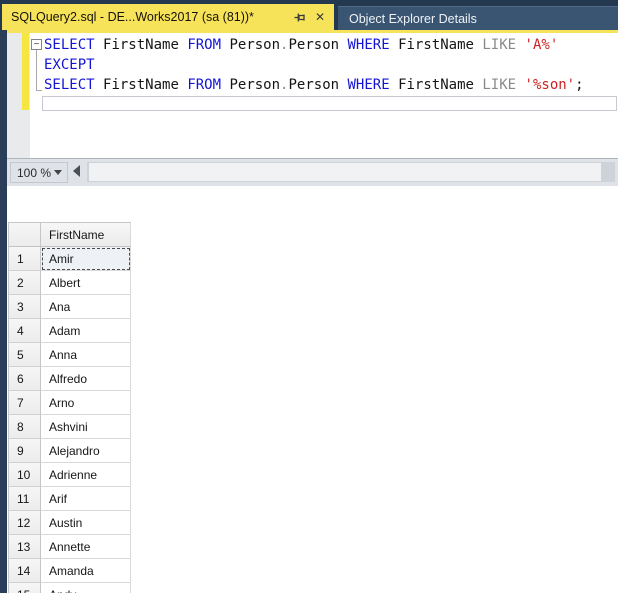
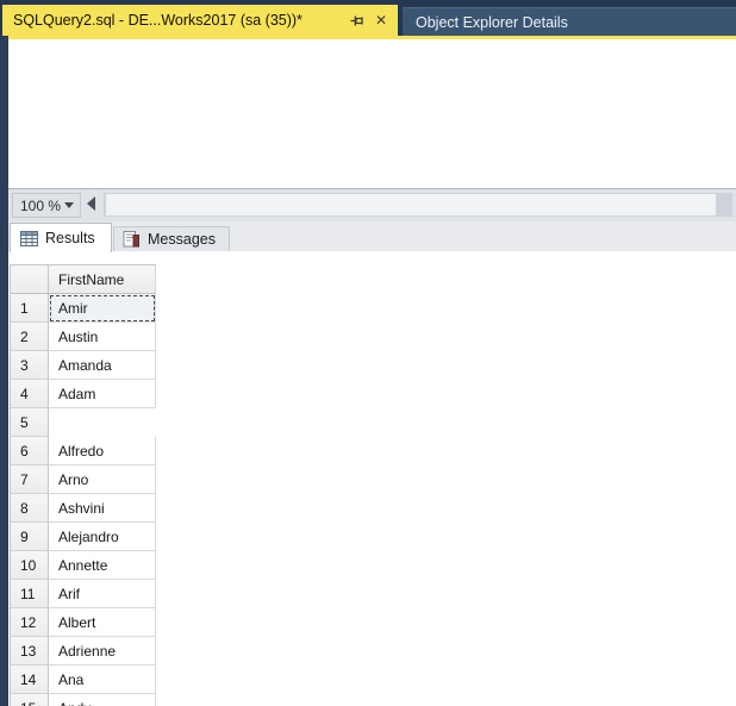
- SQLQuery2.sql - DE...Works2017 (sa (81))*
+ SQLQuery2.sql - DE...Works2017 (sa (35))*
  ✕
  Object Explorer Details
- −
- SELECT FirstName FROM Person.Person WHERE FirstName LIKE 'A%'
- EXCEPT
- SELECT FirstName FROM Person.Person WHERE FirstName LIKE '%son';
  100 %
+ Results
+ Messages
  FirstName
  1
  Amir
  2
- Albert
+ Austin
  3
- Ana
+ Amanda
  4
  Adam
  5
- Anna
  6
  Alfredo
  7
  Arno
  8
  Ashvini
  9
  Alejandro
  10
- Adrienne
+ Annette
  11
  Arif
  12
- Austin
+ Albert
  13
- Annette
+ Adrienne
  14
- Amanda
+ Ana
